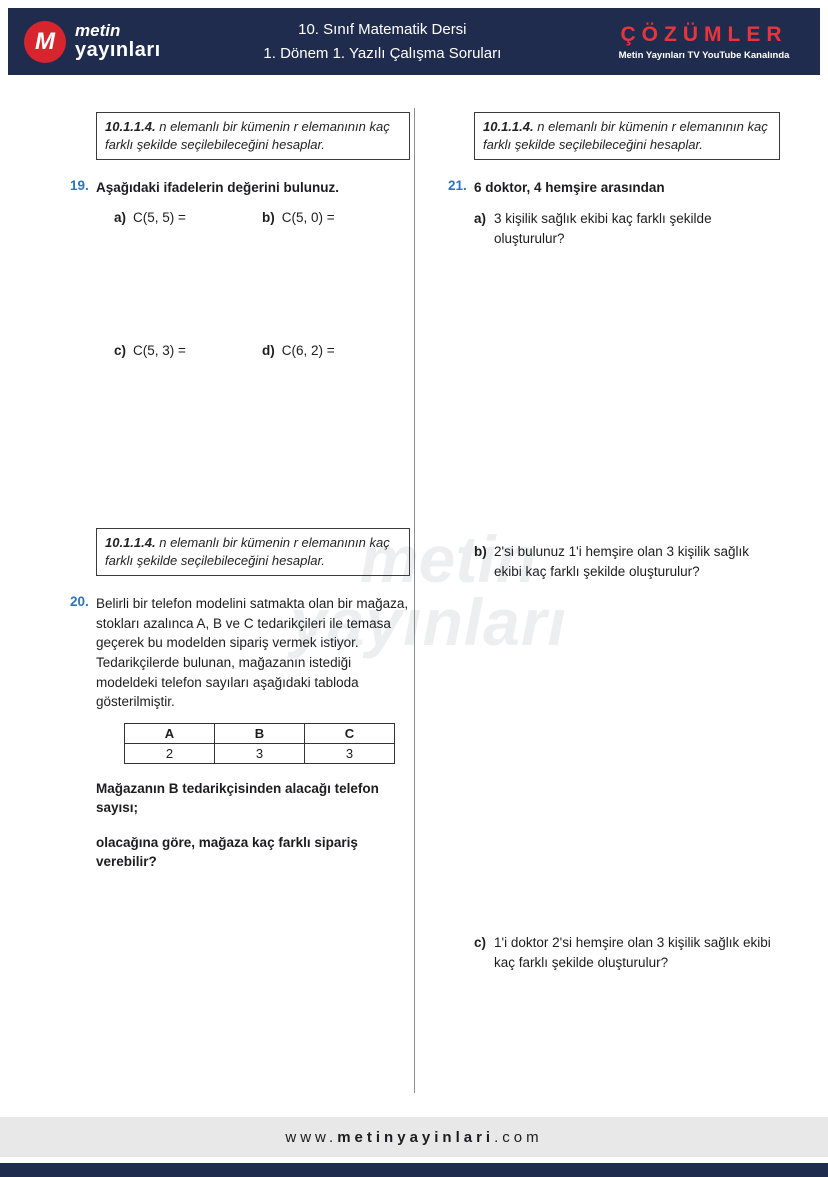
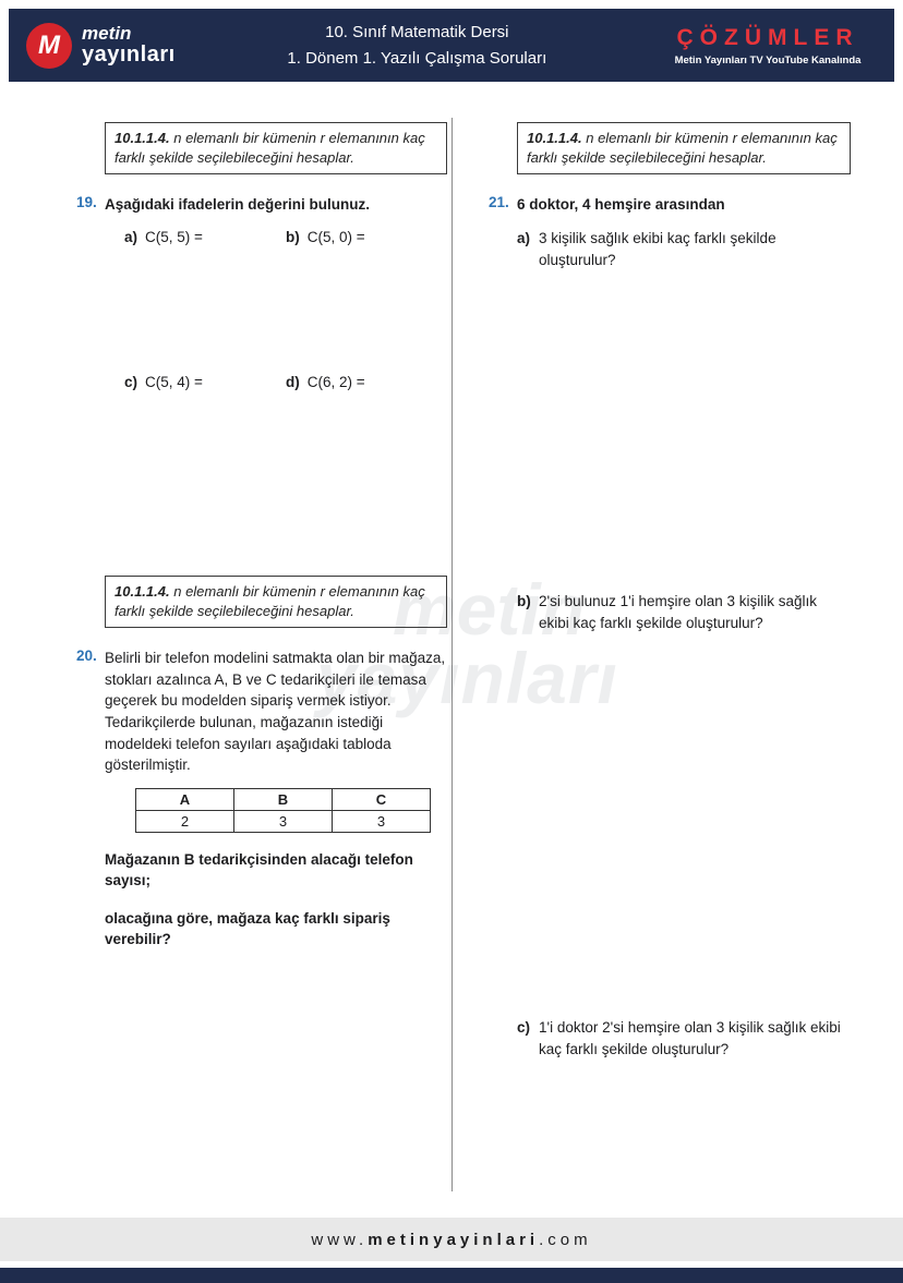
  M
  metin
  yayınları
  10. Sınıf Matematik Dersi
  1. Dönem 1. Yazılı Çalışma Soruları
  ÇÖZÜMLER
  Metin Yayınları TV YouTube Kanalında
  metin
  yayınları
  10.1.1.4. n elemanlı bir kümenin r elemanının kaç farklı şekilde seçilebileceğini hesaplar.
  19.
  Aşağıdaki ifadelerin değerini bulunuz.
  a)
  C(5, 5) =
  b)
  C(5, 0) =
  c)
- C(5, 3) =
+ C(5, 4) =
  d)
  C(6, 2) =
  10.1.1.4. n elemanlı bir kümenin r elemanının kaç farklı şekilde seçilebileceğini hesaplar.
  20.
  Belirli bir telefon modelini satmakta olan bir mağaza, stokları azalınca A, B ve C tedarikçileri ile temasa geçerek bu modelden sipariş vermek istiyor. Tedarikçilerde bulunan, mağazanın istediği modeldeki telefon sayıları aşağıdaki tabloda gösterilmiştir.
  A	B	C
  2	3	3
  Mağazanın B tedarikçisinden alacağı telefon sayısı;
  olacağına göre, mağaza kaç farklı sipariş verebilir?
  10.1.1.4. n elemanlı bir kümenin r elemanının kaç farklı şekilde seçilebileceğini hesaplar.
  21.
  6 doktor, 4 hemşire arasından
  a)
  3 kişilik sağlık ekibi kaç farklı şekilde oluşturulur?
  b)
  2'si bulunuz 1'i hemşire olan 3 kişilik sağlık ekibi kaç farklı şekilde oluşturulur?
  c)
  1'i doktor 2'si hemşire olan 3 kişilik sağlık ekibi kaç farklı şekilde oluşturulur?
  www.metinyayinlari.com
